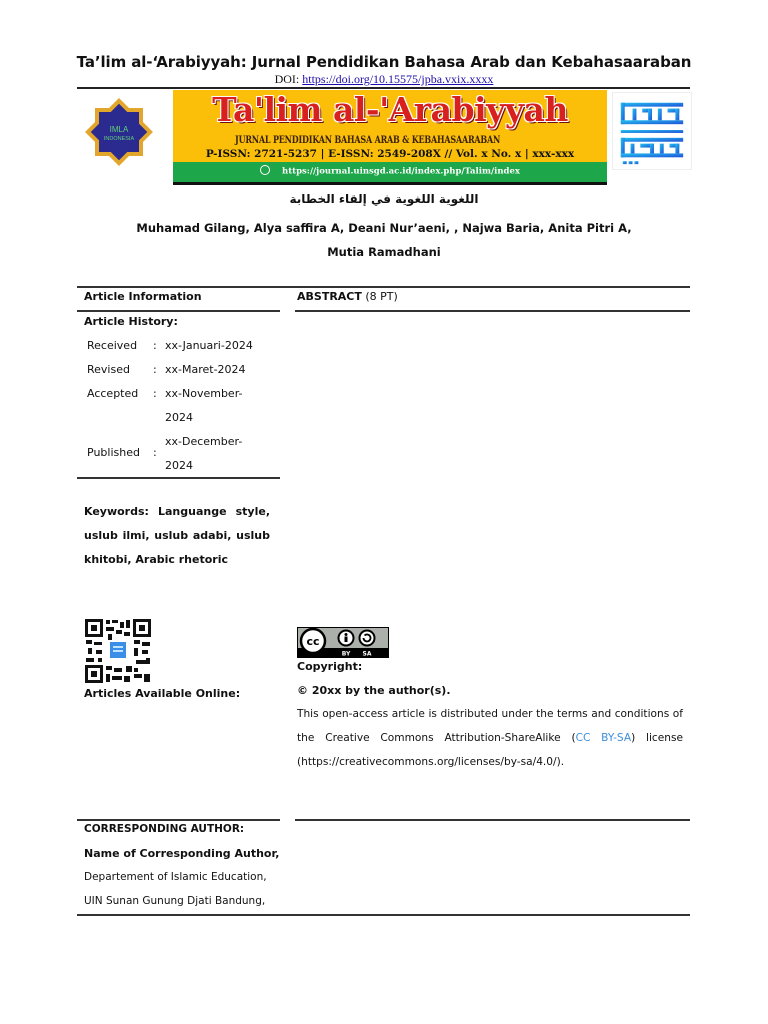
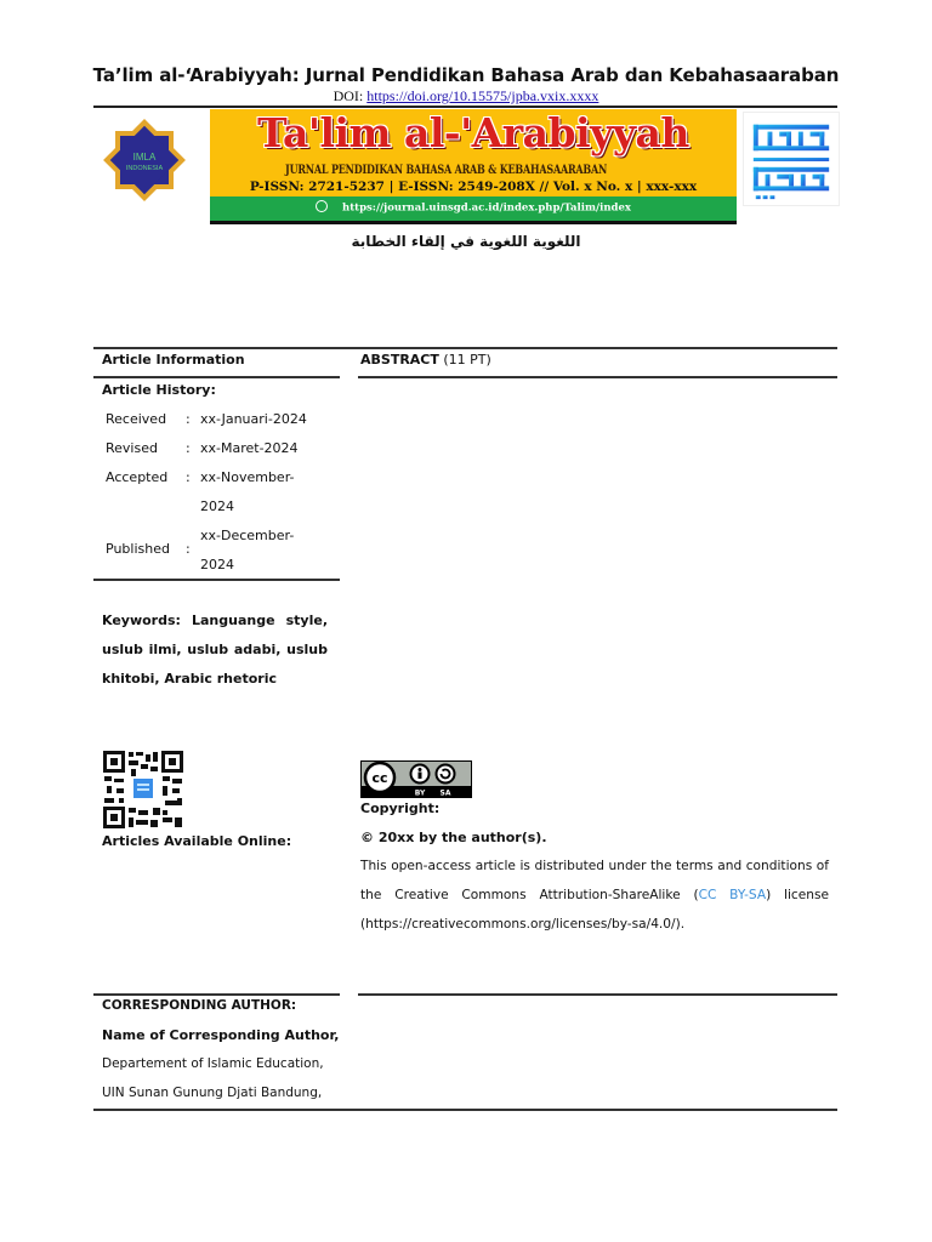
  Ta’lim al-‘Arabiyyah: Jurnal Pendidikan Bahasa Arab dan Kebahasaaraban
  DOI: https://doi.org/10.15575/jpba.vxix.xxxx
  IMLA
  Ta'lim al-'Arabiyyah
  JURNAL PENDIDIKAN BAHASA ARAB & KEBAHASAARABAN
  P-ISSN: 2721-5237 | E-ISSN: 2549-208X // Vol. x No. x | xxx-xxx
  https://journal.uinsgd.ac.id/index.php/Talim/index
  اللغوية اللغوية في إلقاء الخطابة
- Muhamad Gilang, Alya saffira A, Deani Nur’aeni, , Najwa Baria, Anita Pitri A, Mutia Ramadhani
  Article Information
- ABSTRACT (8 PT)
+ ABSTRACT (11 PT)
  Article History:
  Received
  :
  xx-Januari-2024
  Revised
  :
  xx-Maret-2024
  Accepted
  :
  xx-November-2024
  Published
  :
  xx-December-2024
  Keywords: Languange style, uslub ilmi, uslub adabi, uslub khitobi, Arabic rhetoric
  Articles Available Online:
  cc
  Copyright:
  © 20xx by the author(s).
  This open-access article is distributed under the terms and conditions of the Creative Commons Attribution-ShareAlike (CC BY-SA) license (https://creativecommons.org/licenses/by-sa/4.0/).
  CORRESPONDING AUTHOR:
  Name of Corresponding Author,
  Departement of Islamic Education,
  UIN Sunan Gunung Djati Bandung,
